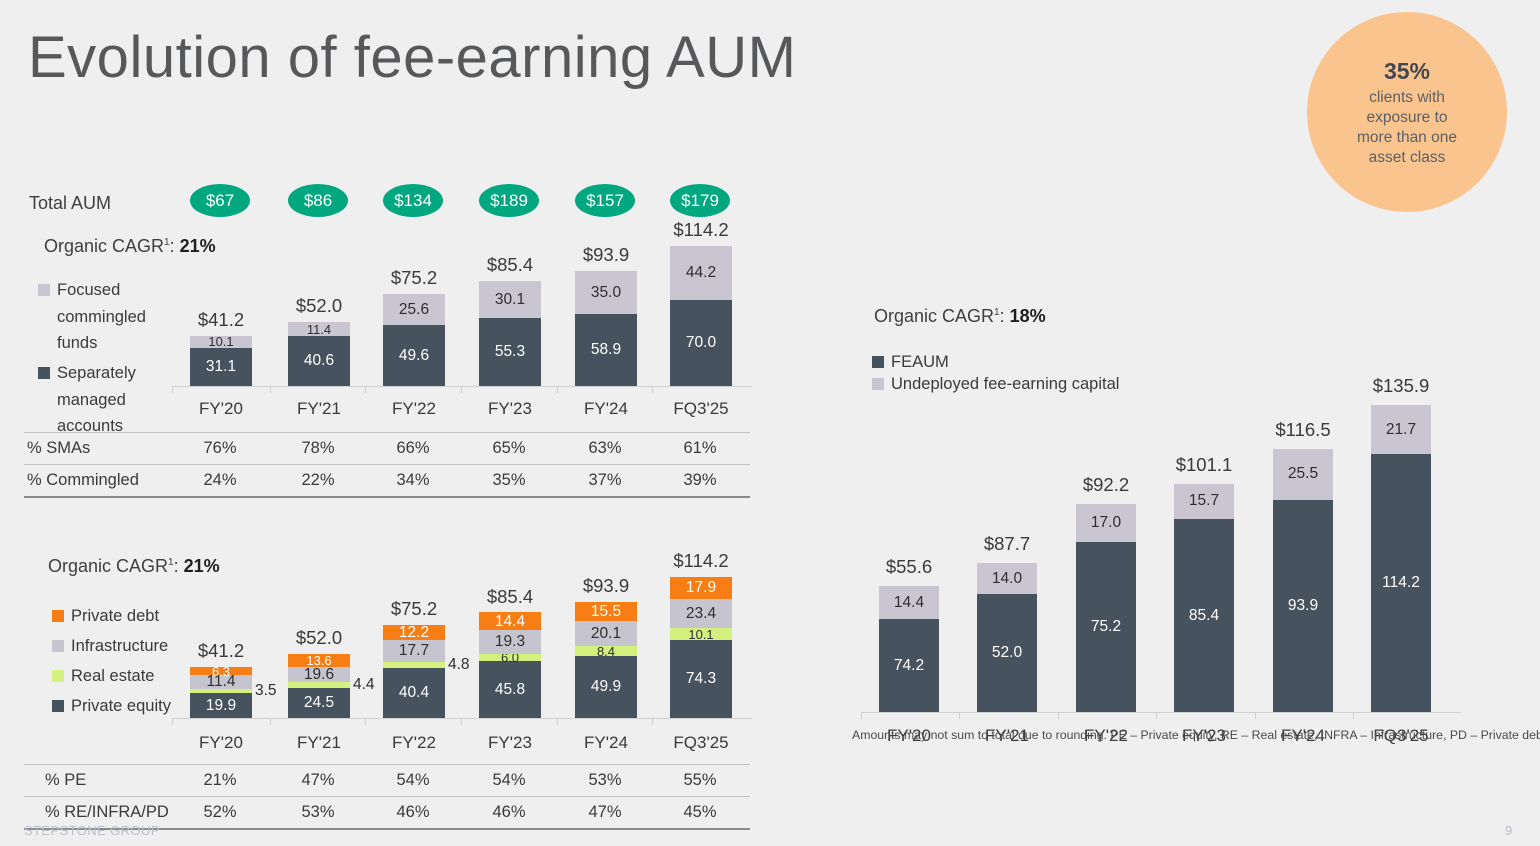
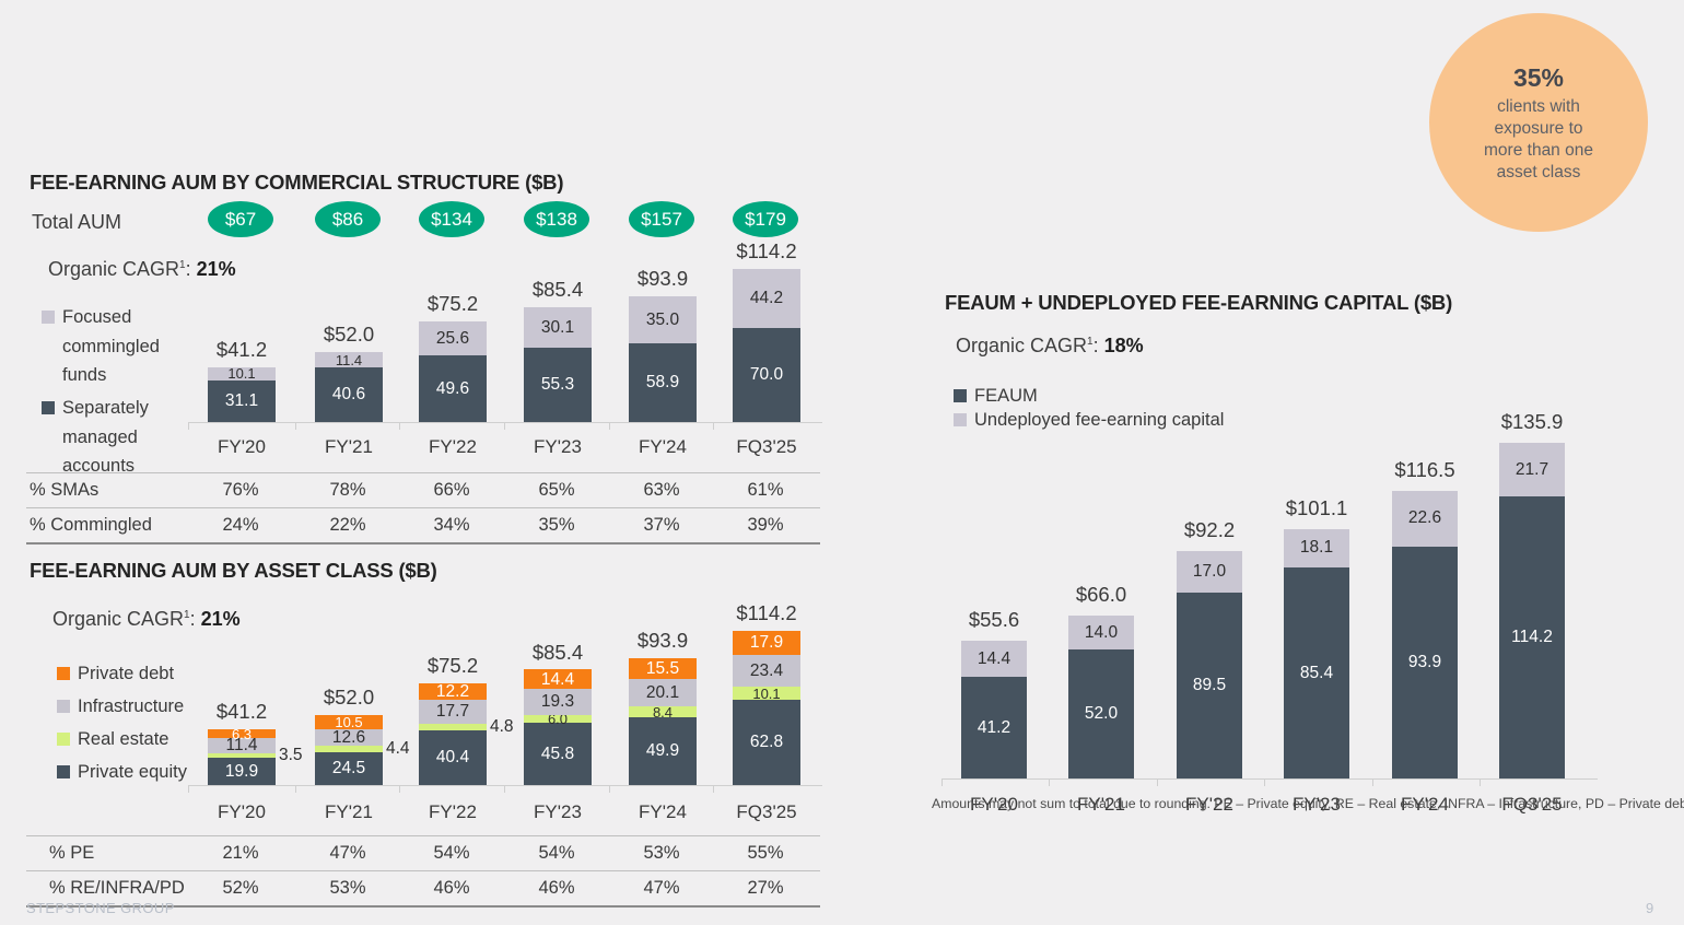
- Evolution of fee-earning AUM
  35%
  clients with
  exposure to
  more than one
  asset class
+ FEE-EARNING AUM BY COMMERCIAL STRUCTURE ($B)
+ FEE-EARNING AUM BY ASSET CLASS ($B)
+ FEAUM + UNDEPLOYED FEE-EARNING CAPITAL ($B)
  Total AUM
  $67
  $86
  $134
- $189
+ $138
  $157
  $179
  Organic CAGR1: 21%
  Organic CAGR1: 21%
  Organic CAGR1: 18%
  Focused
  commingled
  funds
  Separately
  managed
  accounts
  Private debt
  Infrastructure
  Real estate
  Private equity
  FEAUM
  Undeployed fee-earning capital
  31.1
  10.1
  $41.2
  FY'20
  40.6
  11.4
  $52.0
  FY'21
  49.6
  25.6
  $75.2
  FY'22
  55.3
  30.1
  $85.4
  FY'23
  58.9
  35.0
  $93.9
  FY'24
  70.0
  44.2
  $114.2
  FQ3'25
  19.9
  3.5
  11.4
  6.3
  $41.2
  FY'20
  24.5
  4.4
- 19.6
+ 12.6
- 13.6
+ 10.5
  $52.0
  FY'21
  40.4
  4.8
  17.7
  12.2
  $75.2
  FY'22
  45.8
  6.0
  19.3
  14.4
  $85.4
  FY'23
  49.9
  8.4
  20.1
  15.5
  $93.9
  FY'24
- 74.3
+ 62.8
  10.1
  23.4
  17.9
  $114.2
  FQ3'25
- 74.2
+ 41.2
  14.4
  $55.6
  FY'20
  52.0
  14.0
- $87.7
+ $66.0
  FY'21
- 75.2
+ 89.5
  17.0
  $92.2
  FY'22
  85.4
- 15.7
+ 18.1
  $101.1
  FY'23
  93.9
- 25.5
+ 22.6
  $116.5
  FY'24
  114.2
  21.7
  $135.9
  FQ3'25
  % SMAs
  76%
  78%
  66%
  65%
  63%
  61%
  % Commingled
  24%
  22%
  34%
  35%
  37%
  39%
  % PE
  21%
  47%
  54%
  54%
  53%
  55%
  % RE/INFRA/PD
  52%
  53%
  46%
  46%
  47%
- 45%
+ 27%
  Amounts may not sum to total due to rounding. PE – Private equity, RE – Real estate, INFRA – Infrastructure, PD – Private deb
  STEPSTONE GROUP
  9
